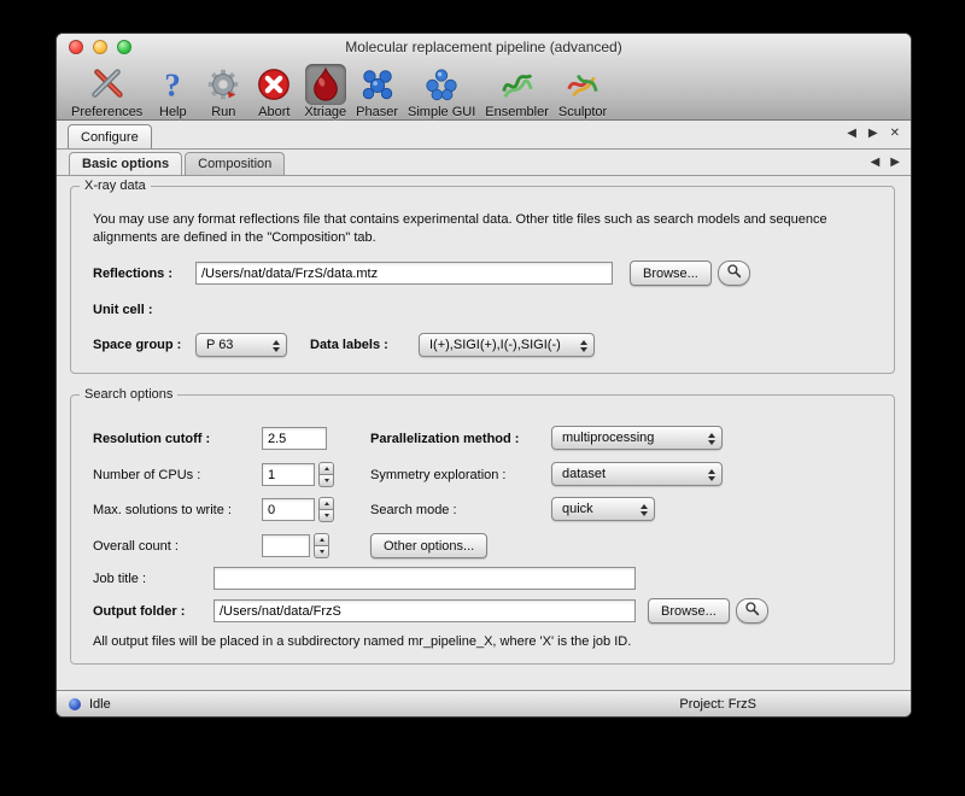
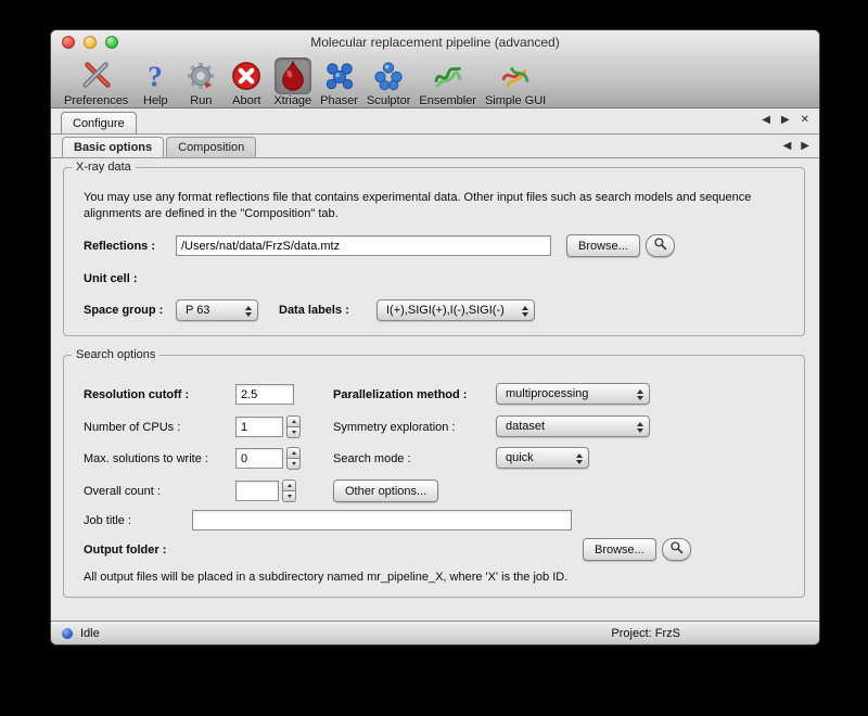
  Molecular replacement pipeline (advanced)
  Preferences
  ?
  Help
  Run
  Abort
  Xtriage
  Phaser
- Simple GUI
+ Sculptor
  Ensembler
- Sculptor
+ Simple GUI
  Configure
  ◀
  ▶
  ✕
  Basic options
  Composition
  ◀
  ▶
  X-ray data
- You may use any format reflections file that contains experimental data. Other title files such as search models and sequence alignments are defined in the "Composition" tab.
+ You may use any format reflections file that contains experimental data. Other input files such as search models and sequence alignments are defined in the "Composition" tab.
  Reflections :
  /Users/nat/data/FrzS/data.mtz
  Browse...
  Unit cell :
  Space group :
  P 63
  Data labels :
  I(+),SIGI(+),I(-),SIGI(-)
  Search options
  Resolution cutoff :
  2.5
  Parallelization method :
  multiprocessing
  Number of CPUs :
  1
  Symmetry exploration :
  dataset
  Max. solutions to write :
  0
  Search mode :
  quick
  Overall count :
  Other options...
  Job title :
  Output folder :
- /Users/nat/data/FrzS
  Browse...
  All output files will be placed in a subdirectory named mr_pipeline_X, where 'X' is the job ID.
  Idle
  Project: FrzS
